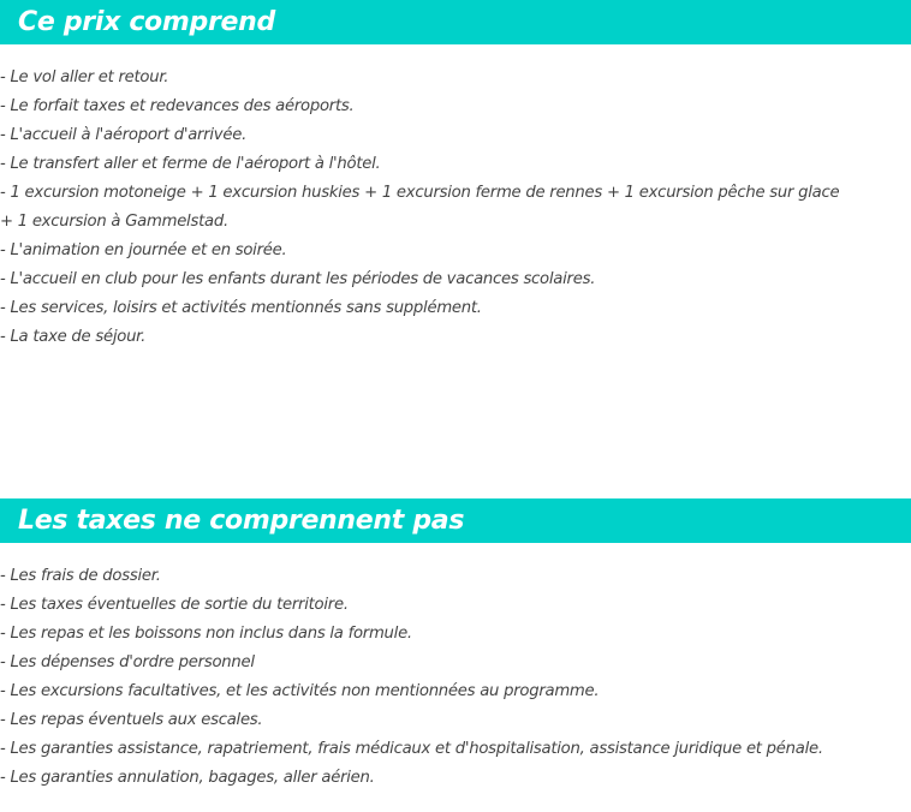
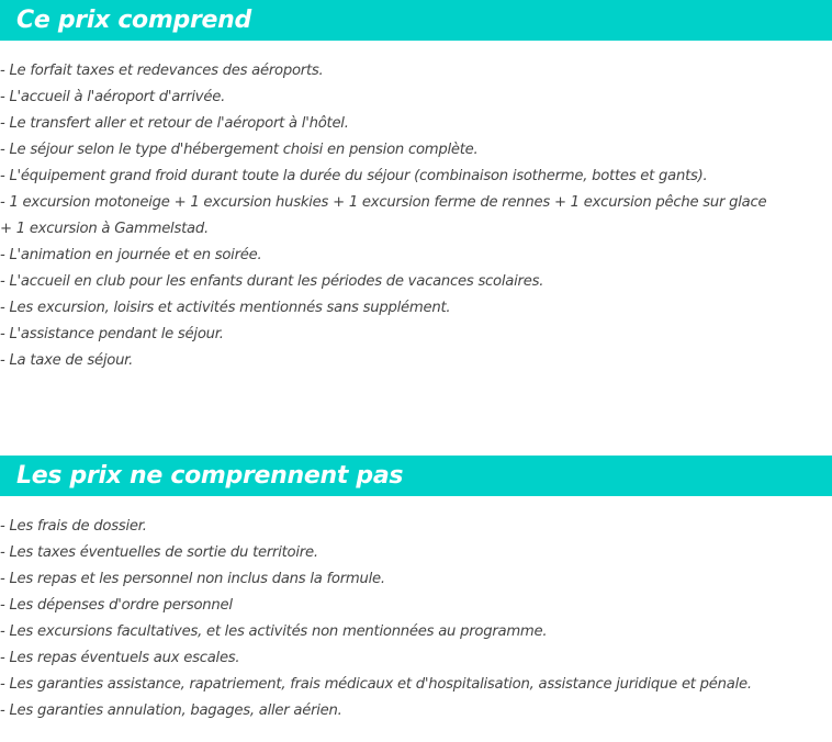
  Ce prix comprend
- - Le vol aller et retour.
  - Le forfait taxes et redevances des aéroports.
  - L'accueil à l'aéroport d'arrivée.
- - Le transfert aller et ferme de l'aéroport à l'hôtel.
+ - Le transfert aller et retour de l'aéroport à l'hôtel.
+ - Le séjour selon le type d'hébergement choisi en pension complète.
+ - L'équipement grand froid durant toute la durée du séjour (combinaison isotherme, bottes et gants).
  - 1 excursion motoneige + 1 excursion huskies + 1 excursion ferme de rennes + 1 excursion pêche sur glace + 1 excursion à Gammelstad.
  - L'animation en journée et en soirée.
  - L'accueil en club pour les enfants durant les périodes de vacances scolaires.
- - Les services, loisirs et activités mentionnés sans supplément.
+ - Les excursion, loisirs et activités mentionnés sans supplément.
+ - L'assistance pendant le séjour.
  - La taxe de séjour.
- Les taxes ne comprennent pas
+ Les prix ne comprennent pas
  - Les frais de dossier.
  - Les taxes éventuelles de sortie du territoire.
- - Les repas et les boissons non inclus dans la formule.
+ - Les repas et les personnel non inclus dans la formule.
  - Les dépenses d'ordre personnel
  - Les excursions facultatives, et les activités non mentionnées au programme.
  - Les repas éventuels aux escales.
  - Les garanties assistance, rapatriement, frais médicaux et d'hospitalisation, assistance juridique et pénale.
  - Les garanties annulation, bagages, aller aérien.
